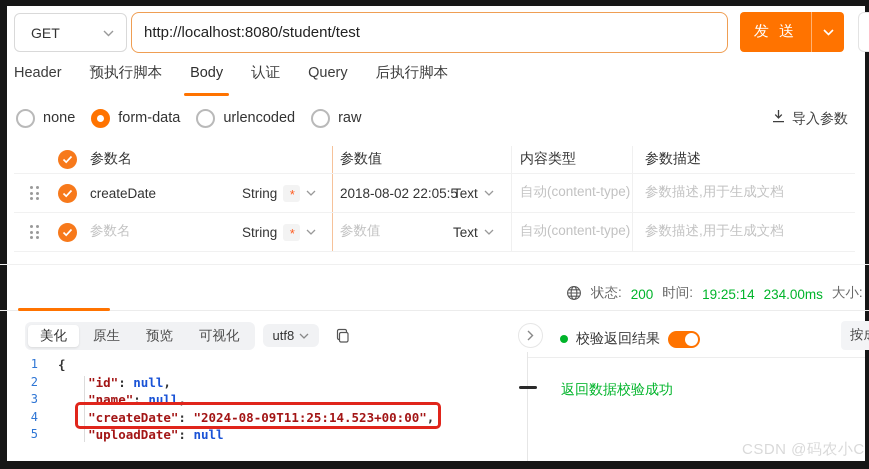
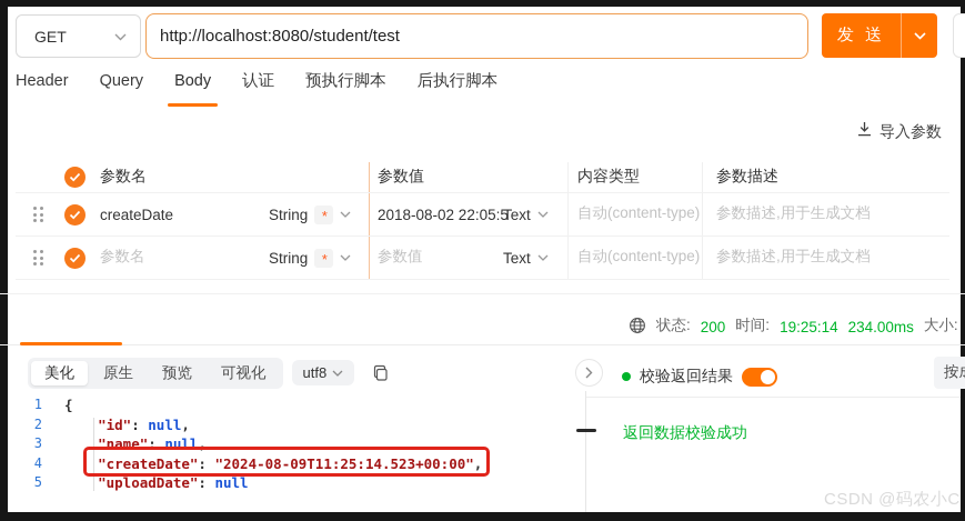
  GET
  http://localhost:8080/student/test
  发 送
  Header
- 预执行脚本
+ Query
  Body
  认证
- Query
+ 预执行脚本
  后执行脚本
- none
- form-data
- urlencoded
- raw
  导入参数
  参数名
  参数值
  内容类型
  参数描述
  createDate
  String
  *
  2018-08-02 22:05:5
  Text
  自动(content-type)
  参数描述,用于生成文档
  参数名
  String
  *
  参数值
  Text
  自动(content-type)
  参数描述,用于生成文档
  状态:
  200
  时间:
  19:25:14
  234.00ms
  大小:
  美化
  原生
  预览
  可视化
  utf8
  1
  {
  2
  "id": null,
  3
  "name": null,
  4
  "createDate": "2024-08-09T11:25:14.523+00:00",
  5
  "uploadDate": null
  校验返回结果
  返回数据校验成功
  CSDN @码农小C
